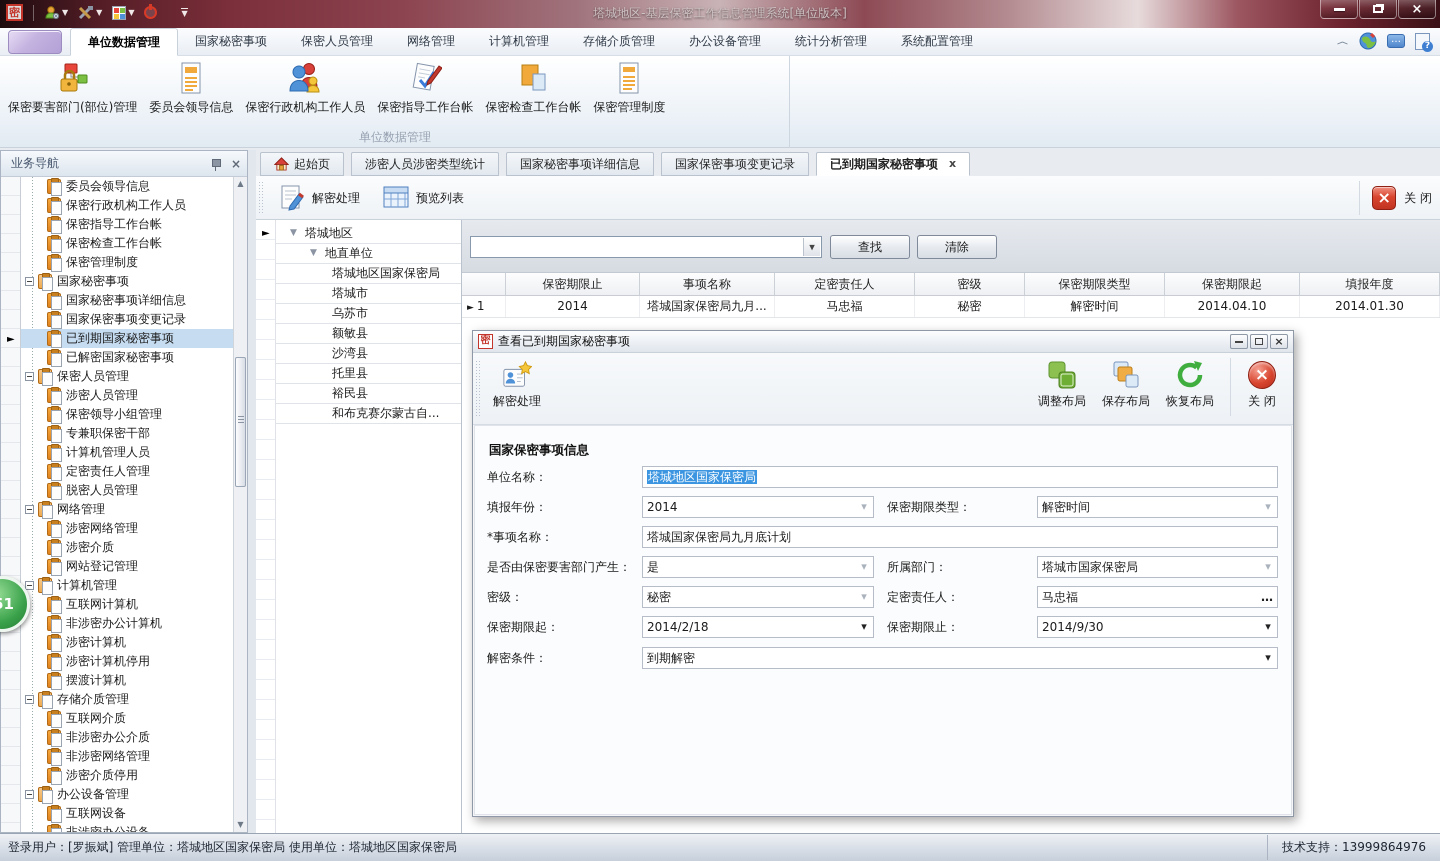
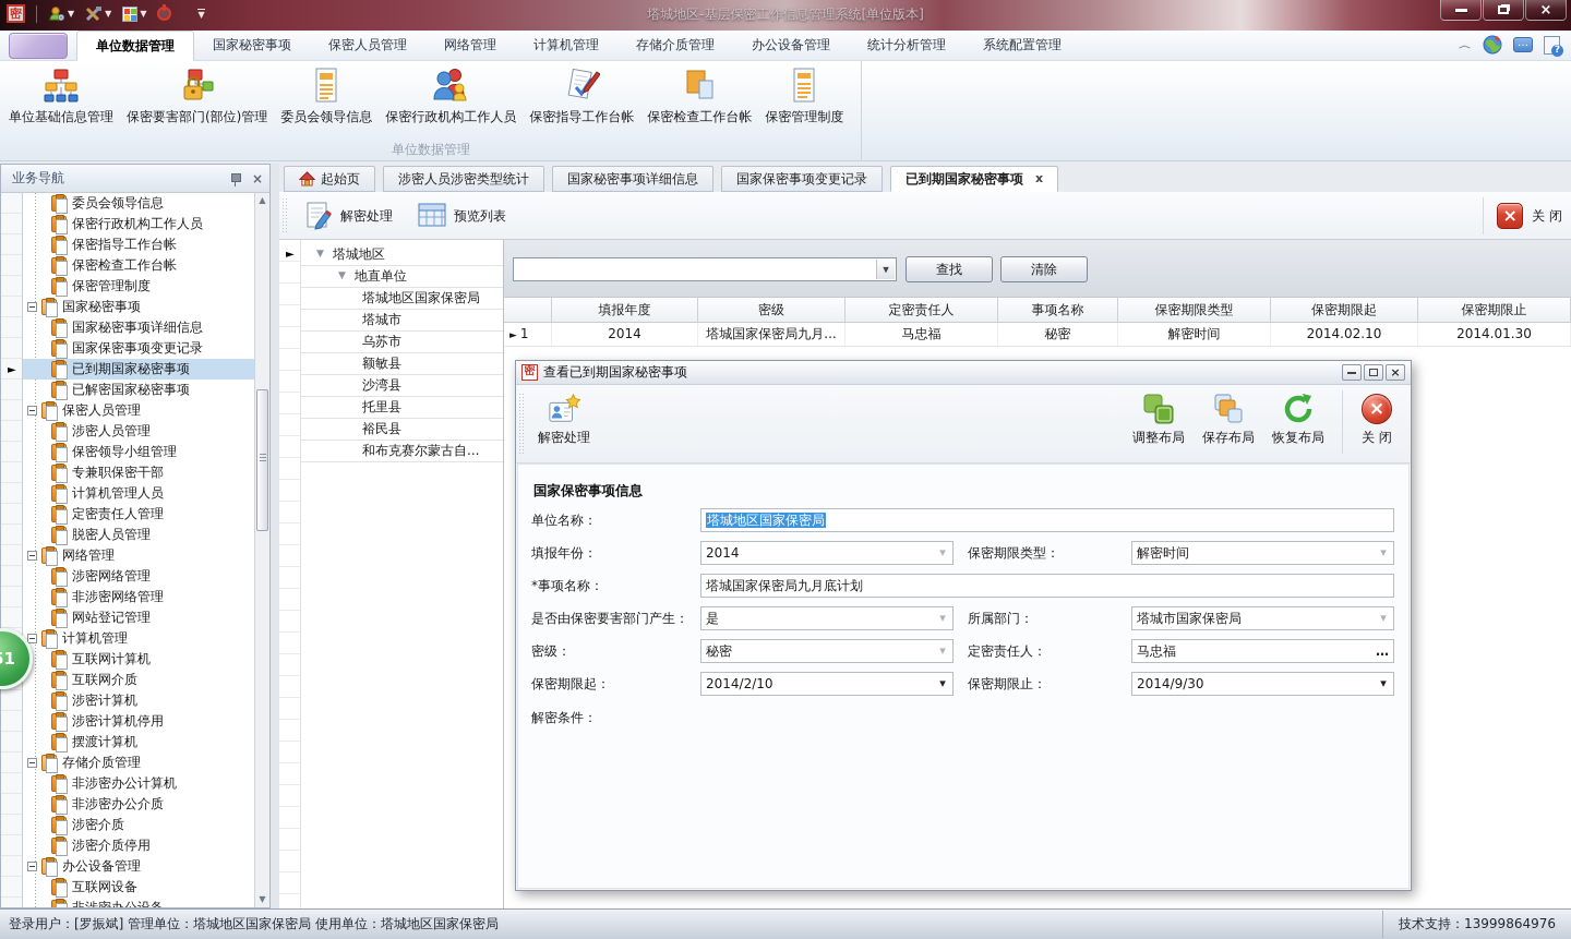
  密
  ▼
  ▼
  ▼
  ▼
  塔城地区-基层保密工作信息管理系统[单位版本]
  ×
  单位数据管理
  国家秘密事项
  保密人员管理
  网络管理
  计算机管理
  存储介质管理
  办公设备管理
  统计分析管理
  系统配置管理
  ︿
  …
+ 单位基础信息管理
  保密要害部门(部位)管理
  委员会领导信息
  保密行政机构工作人员
  保密指导工作台帐
  保密检查工作台帐
  保密管理制度
  单位数据管理
  业务导航
  ×
  委员会领导信息
  保密行政机构工作人员
  保密指导工作台帐
  保密检查工作台帐
  保密管理制度
  国家秘密事项
  国家秘密事项详细信息
  国家保密事项变更记录
  已到期国家秘密事项
  已解密国家秘密事项
  保密人员管理
  涉密人员管理
  保密领导小组管理
  专兼职保密干部
  计算机管理人员
  定密责任人管理
  脱密人员管理
  网络管理
  涉密网络管理
- 涉密介质
+ 非涉密网络管理
  网站登记管理
  计算机管理
  互联网计算机
- 非涉密办公计算机
+ 互联网介质
  涉密计算机
  涉密计算机停用
  摆渡计算机
  存储介质管理
- 互联网介质
+ 非涉密办公计算机
  非涉密办公介质
- 非涉密网络管理
+ 涉密介质
  涉密介质停用
  办公设备管理
  互联网设备
  起始页
  涉密人员涉密类型统计
  国家秘密事项详细信息
  国家保密事项变更记录
  已到期国家秘密事项
  x
  解密处理
  预览列表
  关 闭
  塔城地区
  地直单位
  塔城地区国家保密局
  塔城市
  乌苏市
  额敏县
  沙湾县
  托里县
  裕民县
  和布克赛尔蒙古自...
  查找
  清除
- 保密期限止
+ 填报年度
- 事项名称
+ 密级
  定密责任人
- 密级
+ 事项名称
  保密期限类型
  保密期限起
- 填报年度
+ 保密期限止
  1
  2014
  塔城国家保密局九月...
  马忠福
  秘密
  解密时间
- 2014.04.10
+ 2014.02.10
  2014.01.30
  密
  查看已到期国家秘密事项
  ×
  解密处理
  调整布局
  保存布局
  恢复布局
  关 闭
  国家保密事项信息
  单位名称：
  塔城地区国家保密局
  填报年份：
  2014
  保密期限类型：
  解密时间
  *事项名称：
  塔城国家保密局九月底计划
  是否由保密要害部门产生：
  是
  所属部门：
  塔城市国家保密局
  密级：
  秘密
  定密责任人：
  马忠福
  保密期限起：
- 2014/2/18
+ 2014/2/10
  保密期限止：
  2014/9/30
  解密条件：
- 到期解密
  登录用户：[罗振斌] 管理单位：塔城地区国家保密局 使用单位：塔城地区国家保密局
  技术支持：13999864976
